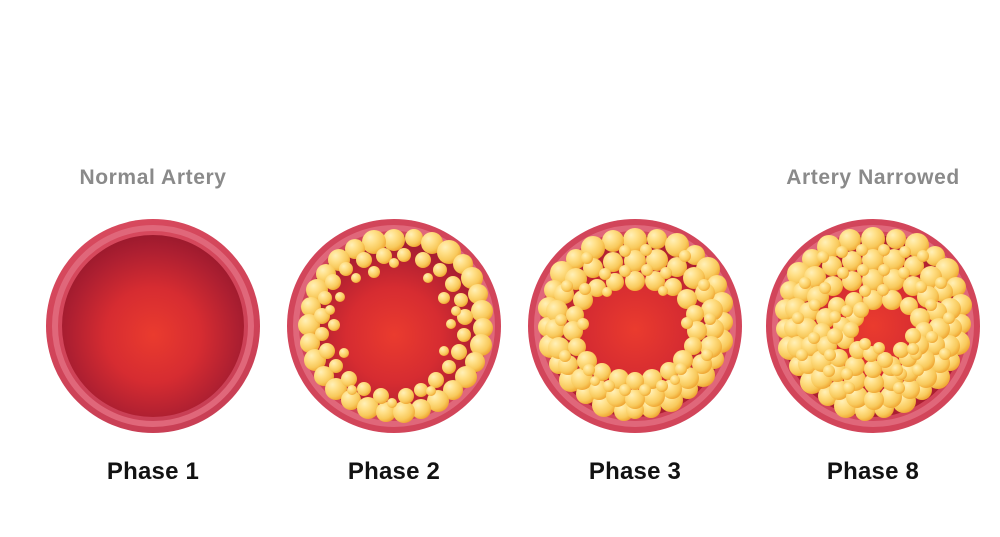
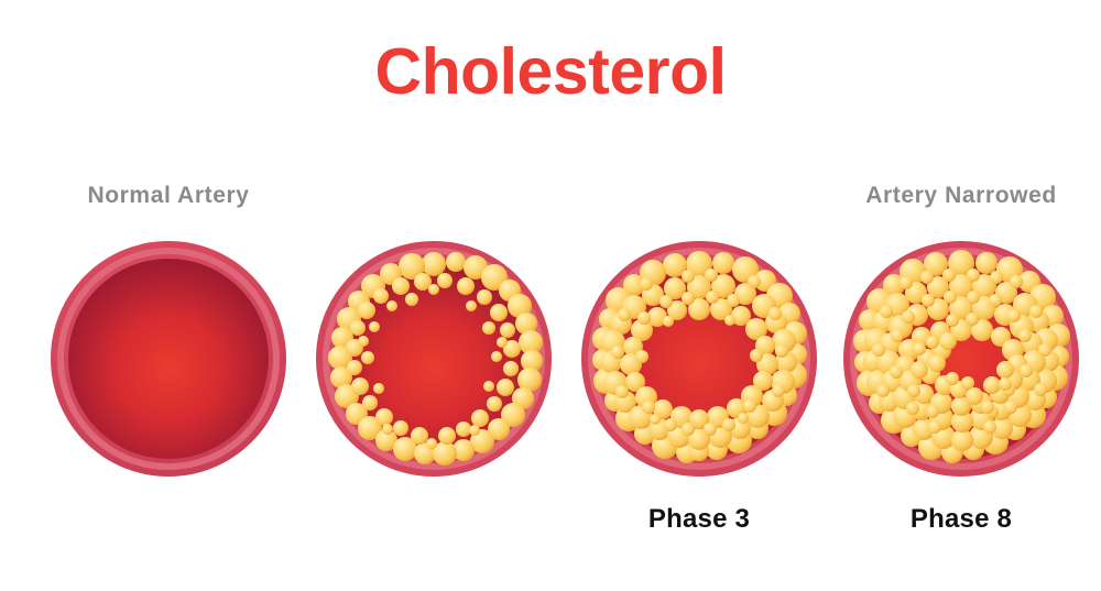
+ Cholesterol
  Normal Artery
  Artery Narrowed
- Phase 1
- Phase 2
  Phase 3
  Phase 8
